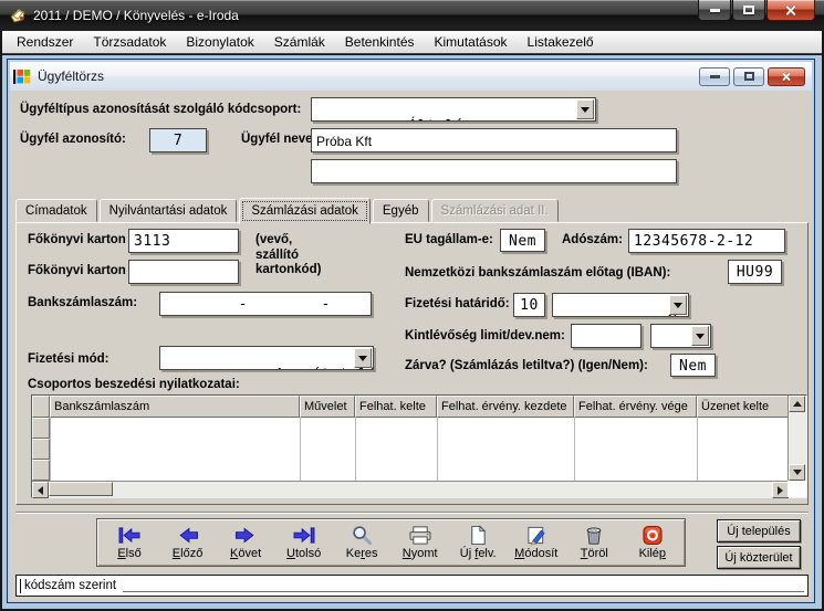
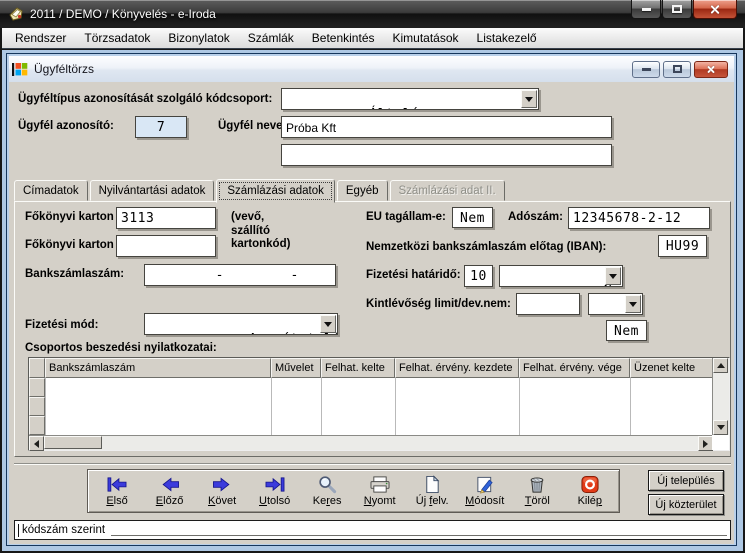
  2011 / DEMO / Könyvelés - e-Iroda
  Rendszer
  Törzsadatok
  Bizonylatok
  Számlák
  Betenkintés
  Kimutatások
  Listakezelő
  Ügyféltörzs
  Ügyféltípus azonosítását szolgáló kódcsoport:
  Ügyfél azonosító:
  7
  Ügyfél neve
  Próba Kft
  Címadatok
  Nyilvántartási adatok
  Számlázási adatok
  Egyéb
  Számlázási adat II.
  Főkönyvi karton
  3113
  (vevő,
  szállító
  kartonkód)
  Főkönyvi karton
  Bankszámlaszám:
  - -
  Fizetési mód:
  EU tagállam-e:
  Nem
  Adószám:
  12345678-2-12
  Nemzetközi bankszámlaszám előtag (IBAN):
  HU99
  Fizetési határidő:
  10
  Kintlévőség limit/dev.nem:
- Zárva? (Számlázás letiltva?) (Igen/Nem):
  Nem
  Csoportos beszedési nyilatkozatai:
  Bankszámlaszám
  Művelet
  Felhat. kelte
  Felhat. érvény. kezdete
  Felhat. érvény. vége
  Üzenet kelte
  Első
  Előző
  Követ
  Utolsó
  Keres
  Nyomt
  Új felv.
  Módosít
  Töröl
  Kilép
  Új település
  Új közterület
  kódszám szerint
